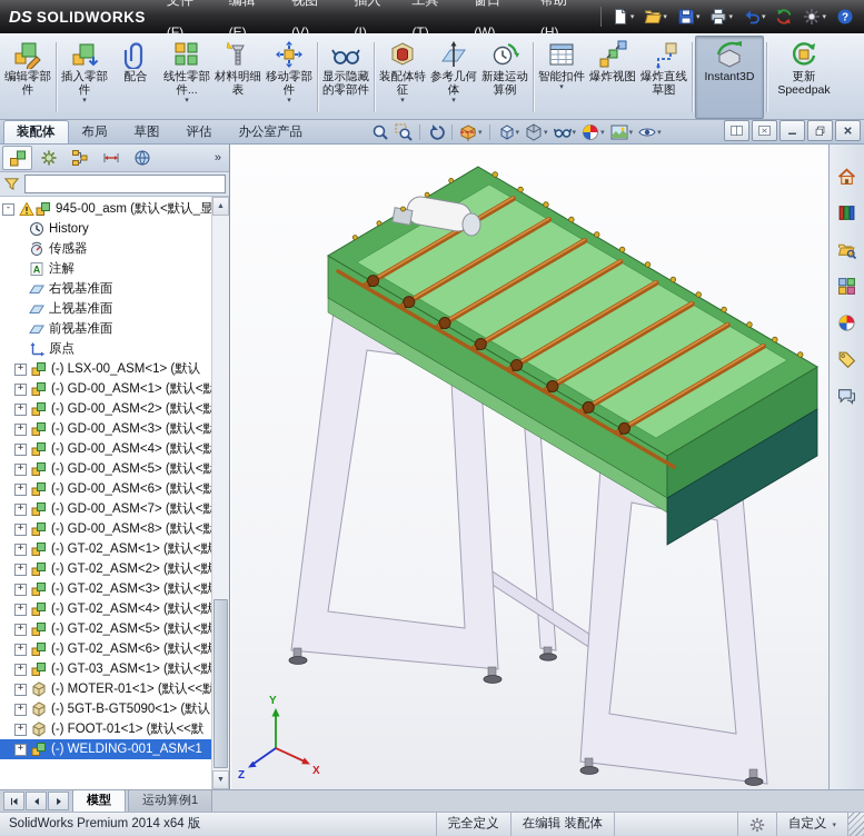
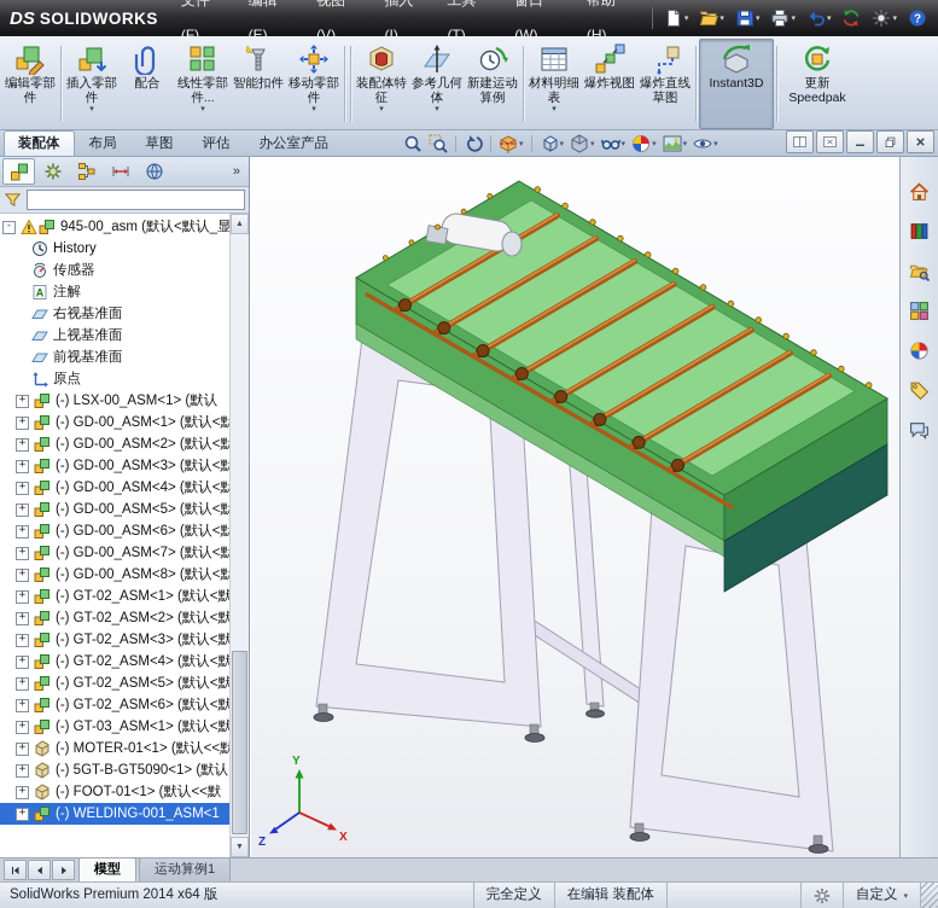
  DS
  SOLIDWORKS
  文件(F)
  编辑(E)
  视图(V)
  插入(I)
  工具(T)
  窗口(W)
  帮助(H)
  ?
  编辑零部件
  插入零部件
  配合
  线性零部件...
- 材料明细表
+ 智能扣件
  移动零部件
- 显示隐藏的零部件
  装配体特征
  参考几何体
  新建运动算例
- 智能扣件
+ 材料明细表
  爆炸视图
  爆炸直线草图
  Instant3D
  更新 Speedpak
  装配体
  布局
  草图
  评估
  办公室产品
  »
  -
  945-00_asm (默认<默认_显
  History
  传感器
  A
  注解
  右视基准面
  上视基准面
  前视基准面
  原点
  +
  (-) LSX-00_ASM<1> (默认
  +
  (-) GD-00_ASM<1> (默认<默
  +
  (-) GD-00_ASM<2> (默认<默
  +
  (-) GD-00_ASM<3> (默认<默
  +
  (-) GD-00_ASM<4> (默认<默
  +
  (-) GD-00_ASM<5> (默认<默
  +
  (-) GD-00_ASM<6> (默认<默
  +
  (-) GD-00_ASM<7> (默认<默
  +
  (-) GD-00_ASM<8> (默认<默
  +
  (-) GT-02_ASM<1> (默认<默
  +
  (-) GT-02_ASM<2> (默认<默
  +
  (-) GT-02_ASM<3> (默认<默
  +
  (-) GT-02_ASM<4> (默认<默
  +
  (-) GT-02_ASM<5> (默认<默
  +
  (-) GT-02_ASM<6> (默认<默
  +
  (-) GT-03_ASM<1> (默认<默
  +
  (-) MOTER-01<1> (默认<<默
  +
  (-) 5GT-B-GT5090<1> (默认
  +
  (-) FOOT-01<1> (默认<<默
  +
  (-) WELDING-001_ASM<1
  Y
  X
  Z
  模型
  运动算例1
  SolidWorks Premium 2014 x64 版
  完全定义
  在编辑 装配体
  自定义
